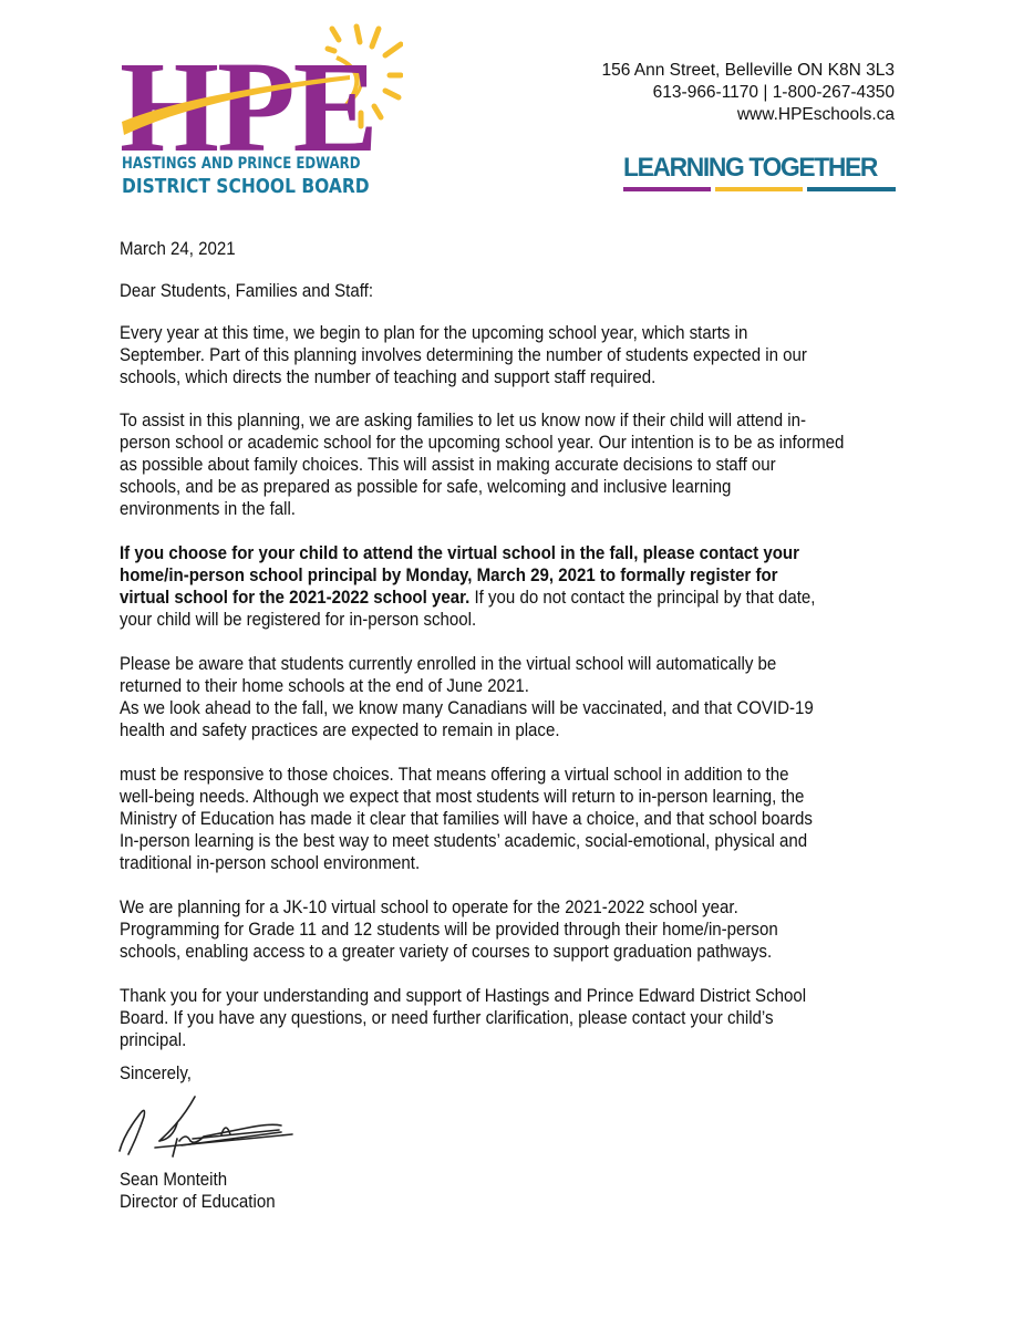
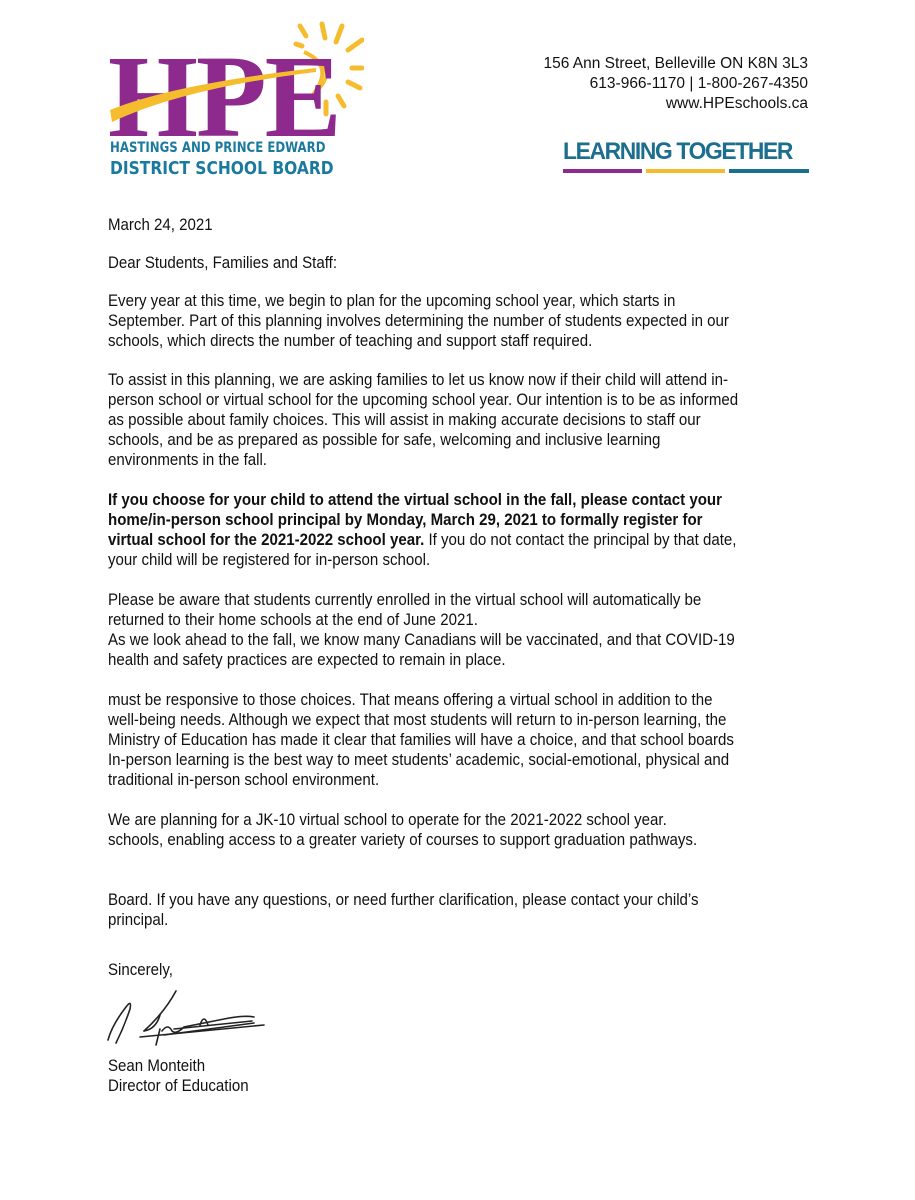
  HASTINGS AND PRINCE EDWARD
  DISTRICT SCHOOL BOARD
  156 Ann Street, Belleville ON K8N 3L3
  613-966-1170 | 1-800-267-4350
  www.HPEschools.ca
  LEARNING TOGETHER
  March 24, 2021
  Dear Students, Families and Staff:
  Every year at this time, we begin to plan for the upcoming school year, which starts in
  September. Part of this planning involves determining the number of students expected in our
  schools, which directs the number of teaching and support staff required.
  To assist in this planning, we are asking families to let us know now if their child will attend in-
- person school or academic school for the upcoming school year. Our intention is to be as informed
+ person school or virtual school for the upcoming school year. Our intention is to be as informed
  as possible about family choices. This will assist in making accurate decisions to staff our
  schools, and be as prepared as possible for safe, welcoming and inclusive learning
  environments in the fall.
  If you choose for your child to attend the virtual school in the fall, please contact your
  home/in-person school principal by Monday, March 29, 2021 to formally register for
  virtual school for the 2021-2022 school year. If you do not contact the principal by that date,
  your child will be registered for in-person school.
  Please be aware that students currently enrolled in the virtual school will automatically be
  returned to their home schools at the end of June 2021.
  As we look ahead to the fall, we know many Canadians will be vaccinated, and that COVID-19
  health and safety practices are expected to remain in place.
  must be responsive to those choices. That means offering a virtual school in addition to the
  well-being needs. Although we expect that most students will return to in-person learning, the
  Ministry of Education has made it clear that families will have a choice, and that school boards
  In-person learning is the best way to meet students’ academic, social-emotional, physical and
  traditional in-person school environment.
  We are planning for a JK-10 virtual school to operate for the 2021-2022 school year.
- Programming for Grade 11 and 12 students will be provided through their home/in-person
  schools, enabling access to a greater variety of courses to support graduation pathways.
- Thank you for your understanding and support of Hastings and Prince Edward District School
  Board. If you have any questions, or need further clarification, please contact your child’s
  principal.
  Sincerely,
  Sean Monteith
  Director of Education
